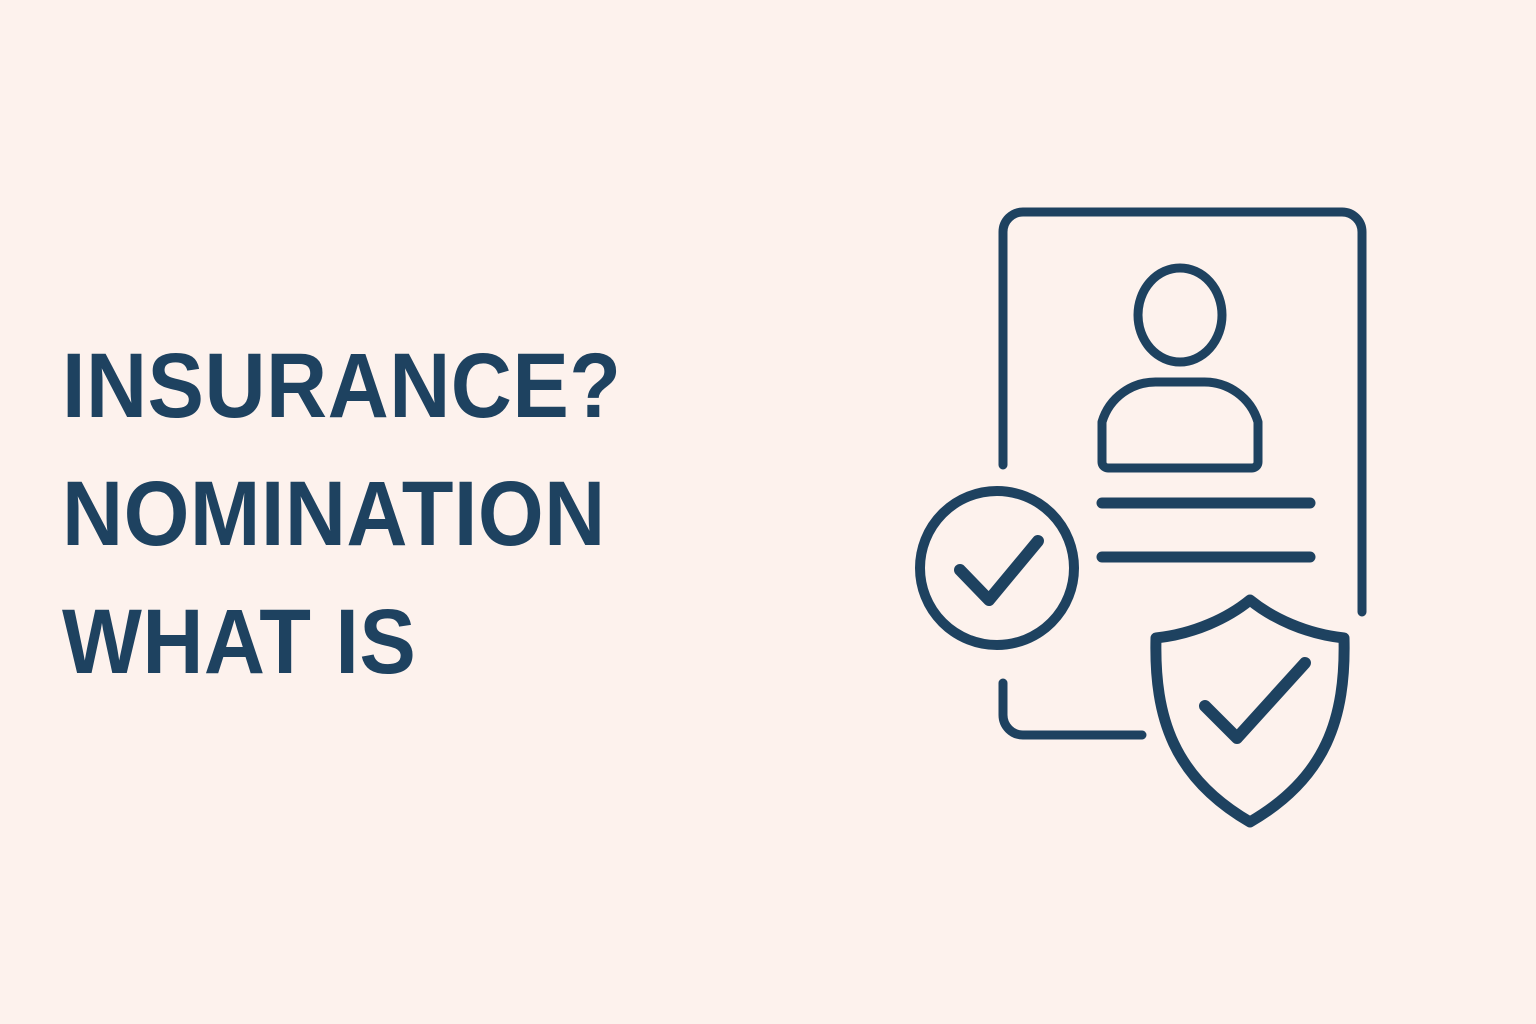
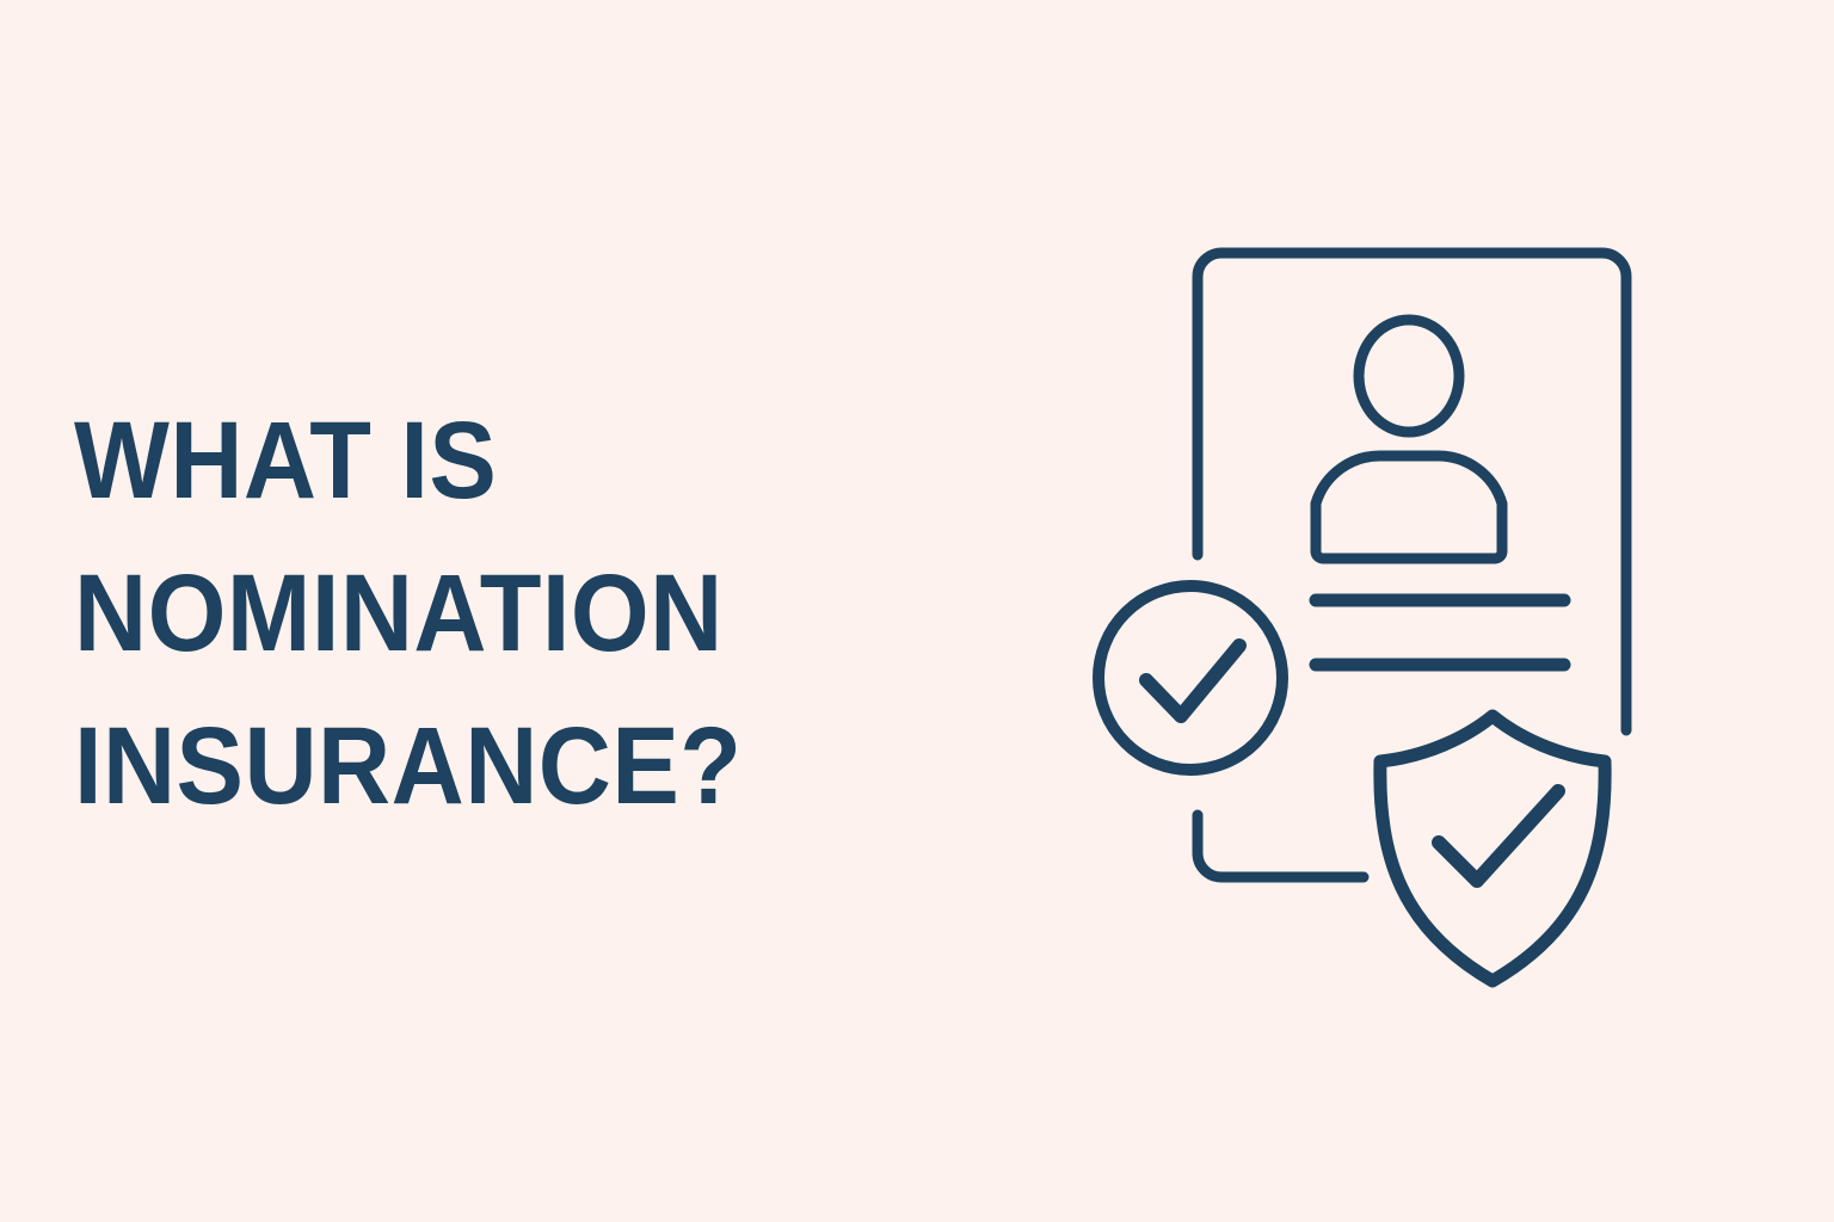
- INSURANCE?
+ WHAT IS
  NOMINATION
- WHAT IS
+ INSURANCE?
